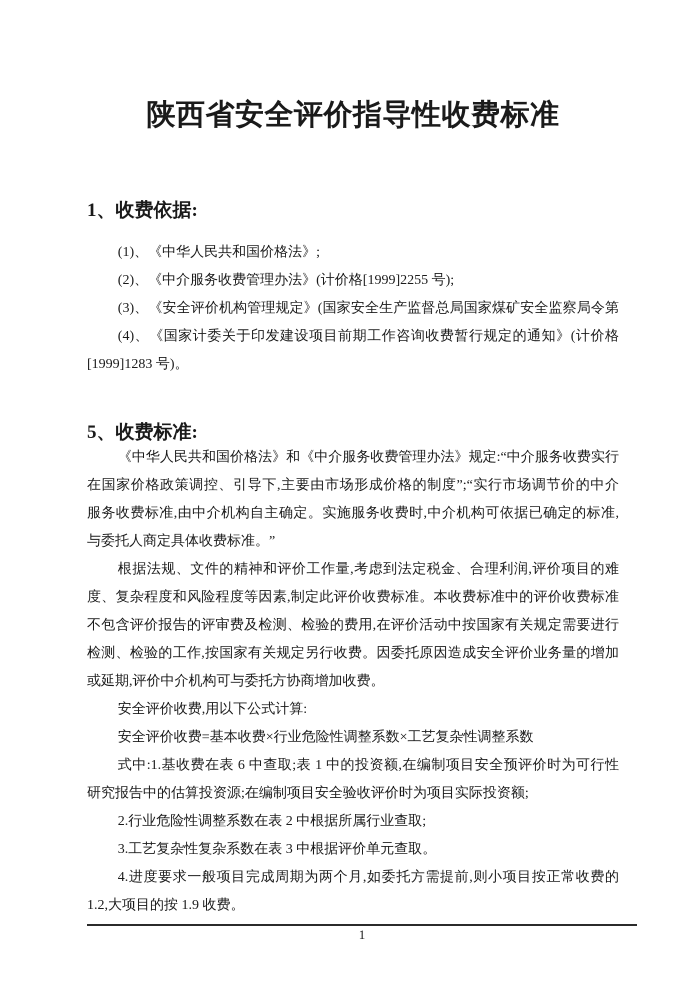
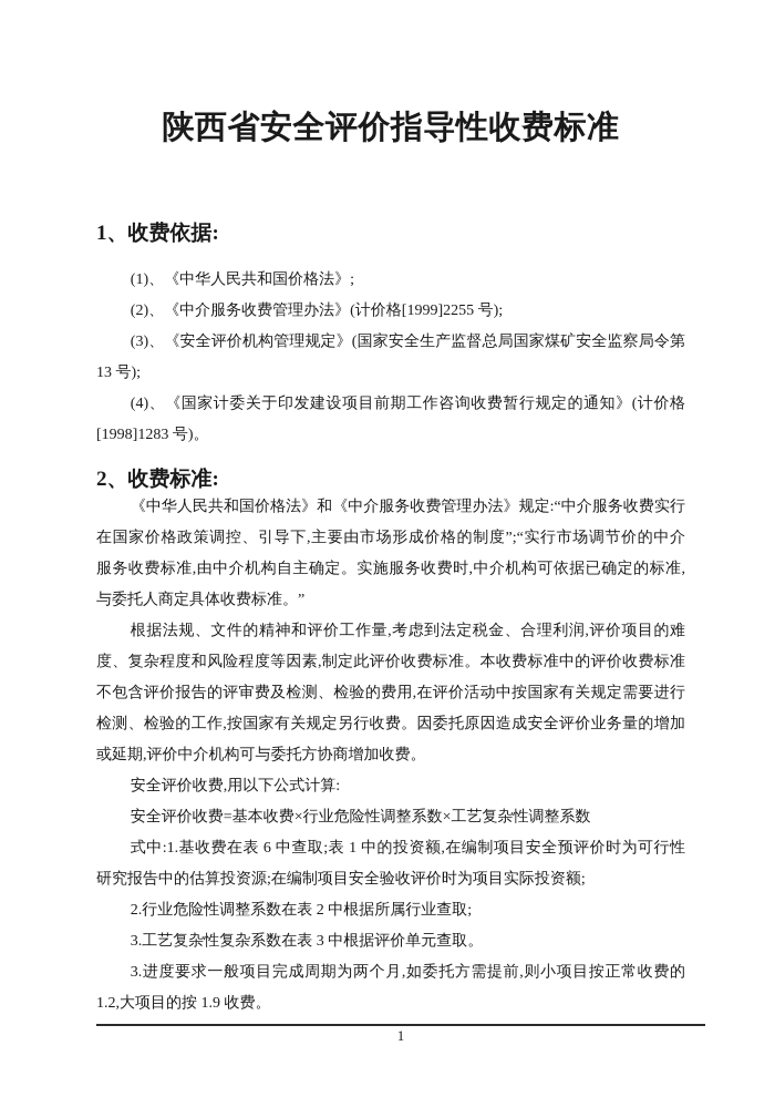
  陕西省安全评价指导性收费标准
  1、收费依据:
  (1)、《中华人民共和国价格法》;
  (2)、《中介服务收费管理办法》(计价格[1999]2255 号);
  (3)、《安全评价机构管理规定》(国家安全生产监督总局国家煤矿安全监察局令第
+ 13 号);
  (4)、《国家计委关于印发建设项目前期工作咨询收费暂行规定的通知》(计价格
- [1999]1283 号)。
+ [1998]1283 号)。
- 5、收费标准:
+ 2、收费标准:
  《中华人民共和国价格法》和《中介服务收费管理办法》规定:“中介服务收费实行
  在国家价格政策调控、引导下,主要由市场形成价格的制度”;“实行市场调节价的中介
  服务收费标准,由中介机构自主确定。实施服务收费时,中介机构可依据已确定的标准,
  与委托人商定具体收费标准。”
  根据法规、文件的精神和评价工作量,考虑到法定税金、合理利润,评价项目的难
  度、复杂程度和风险程度等因素,制定此评价收费标准。本收费标准中的评价收费标准
  不包含评价报告的评审费及检测、检验的费用,在评价活动中按国家有关规定需要进行
  检测、检验的工作,按国家有关规定另行收费。因委托原因造成安全评价业务量的增加
  或延期,评价中介机构可与委托方协商增加收费。
  安全评价收费,用以下公式计算:
  安全评价收费=基本收费×行业危险性调整系数×工艺复杂性调整系数
  式中:1.基收费在表 6 中查取;表 1 中的投资额,在编制项目安全预评价时为可行性
  研究报告中的估算投资源;在编制项目安全验收评价时为项目实际投资额;
  2.行业危险性调整系数在表 2 中根据所属行业查取;
  3.工艺复杂性复杂系数在表 3 中根据评价单元查取。
- 4.进度要求一般项目完成周期为两个月,如委托方需提前,则小项目按正常收费的
+ 3.进度要求一般项目完成周期为两个月,如委托方需提前,则小项目按正常收费的
  1.2,大项目的按 1.9 收费。
  1
